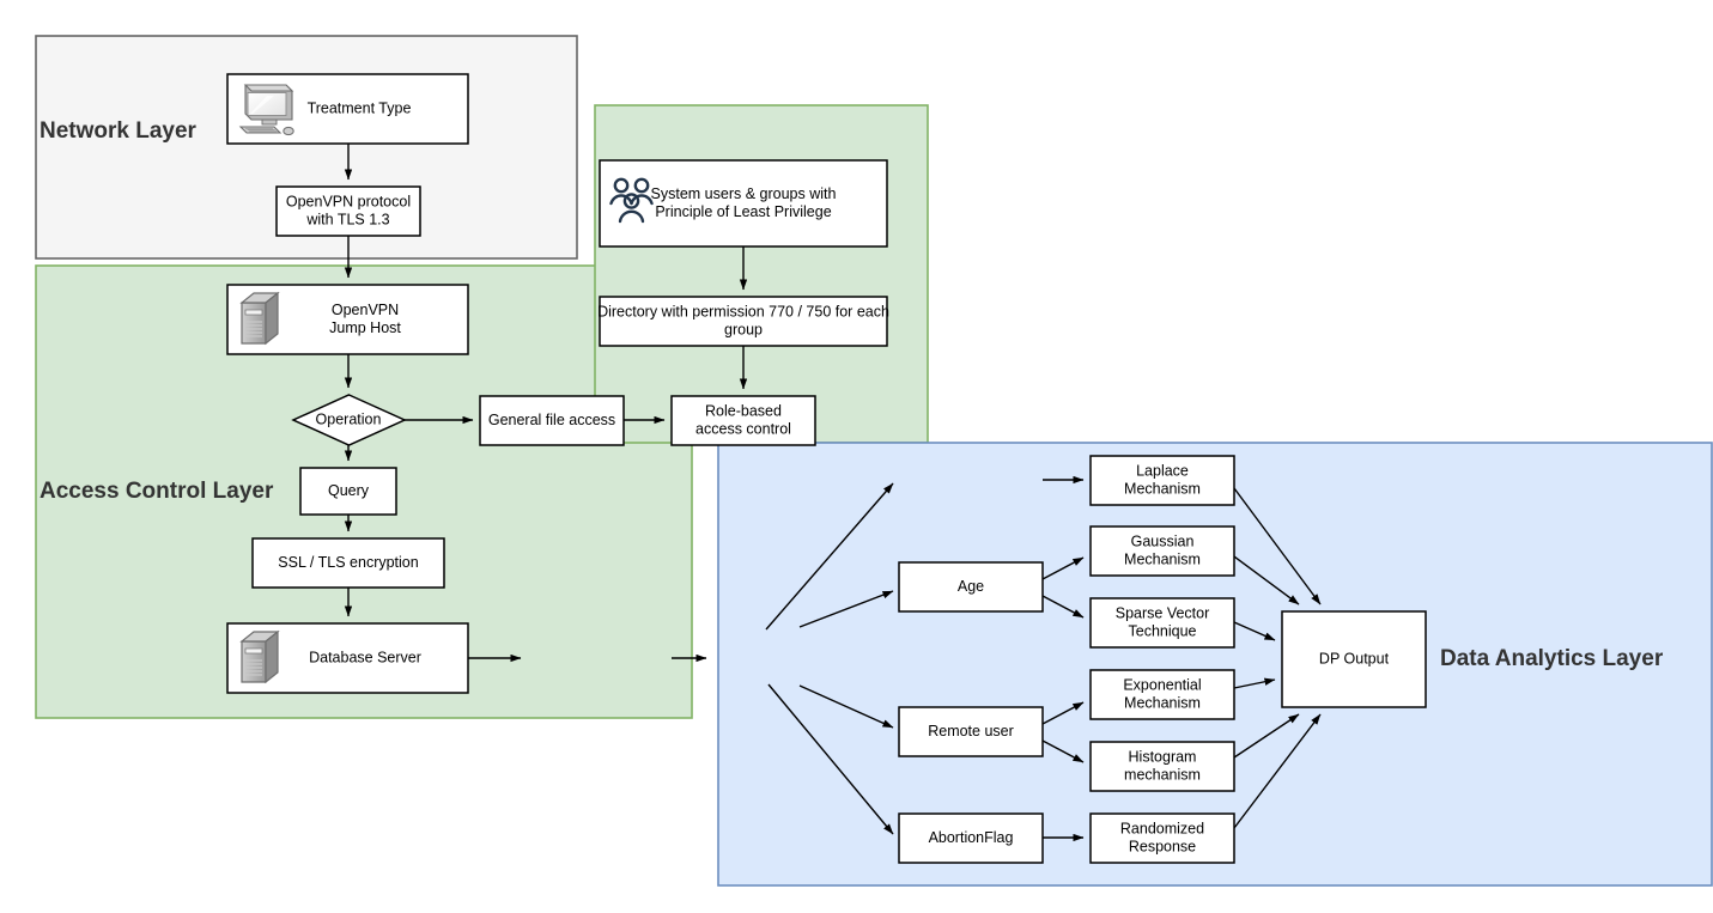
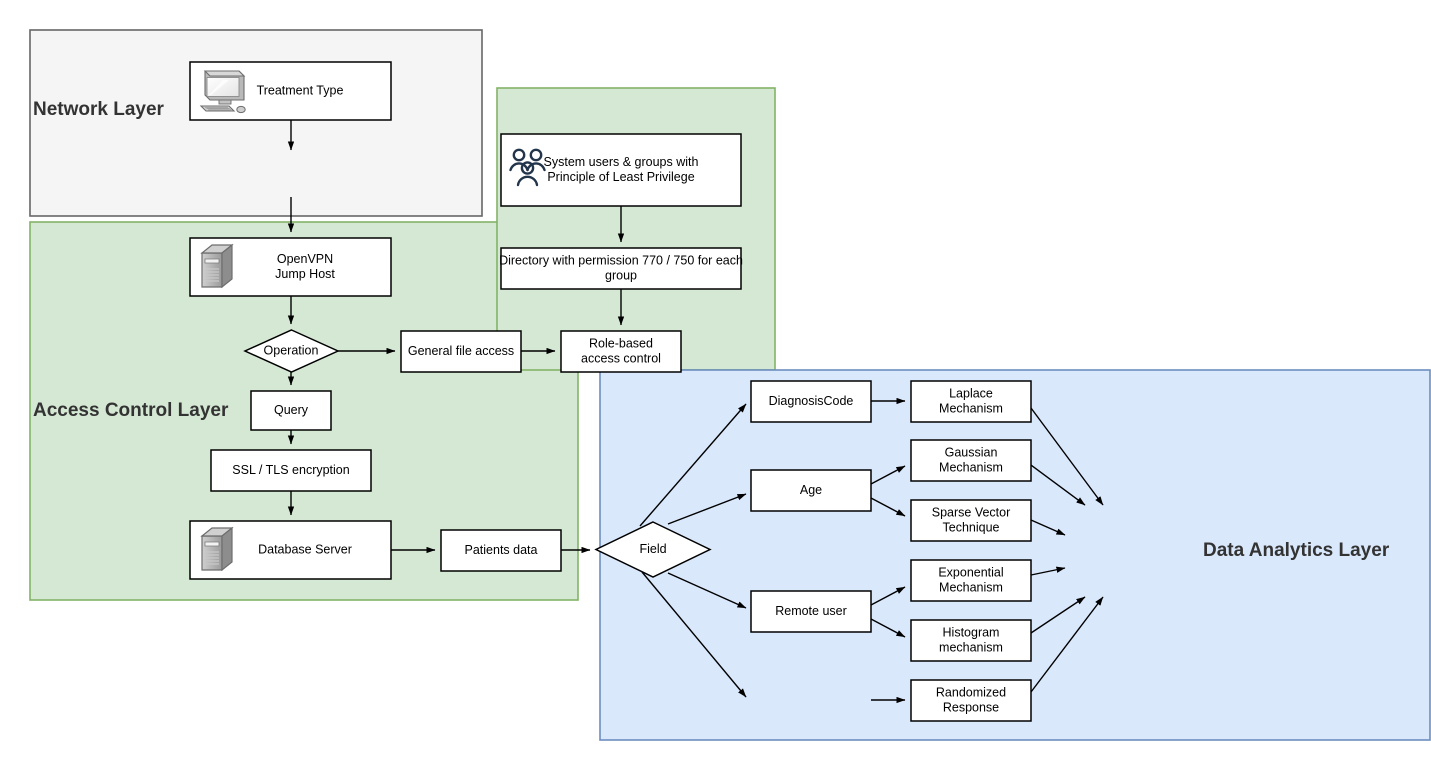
  Treatment Type
- OpenVPN protocol
- with TLS 1.3
  System users & groups with
  Principle of Least Privilege
  OpenVPN
  Jump Host
  Directory with permission 770 / 750 for each
  group
  Operation
  General file access
  Role-based
  access control
  Query
  SSL / TLS encryption
  Database Server
+ Patients data
+ Field
+ DiagnosisCode
  Age
  Remote user
- AbortionFlag
  Laplace
  Mechanism
  Gaussian
  Mechanism
  Sparse Vector
  Technique
  Exponential
  Mechanism
  Histogram
  mechanism
  Randomized
  Response
- DP Output
  Network Layer
  Access Control Layer
  Data Analytics Layer
